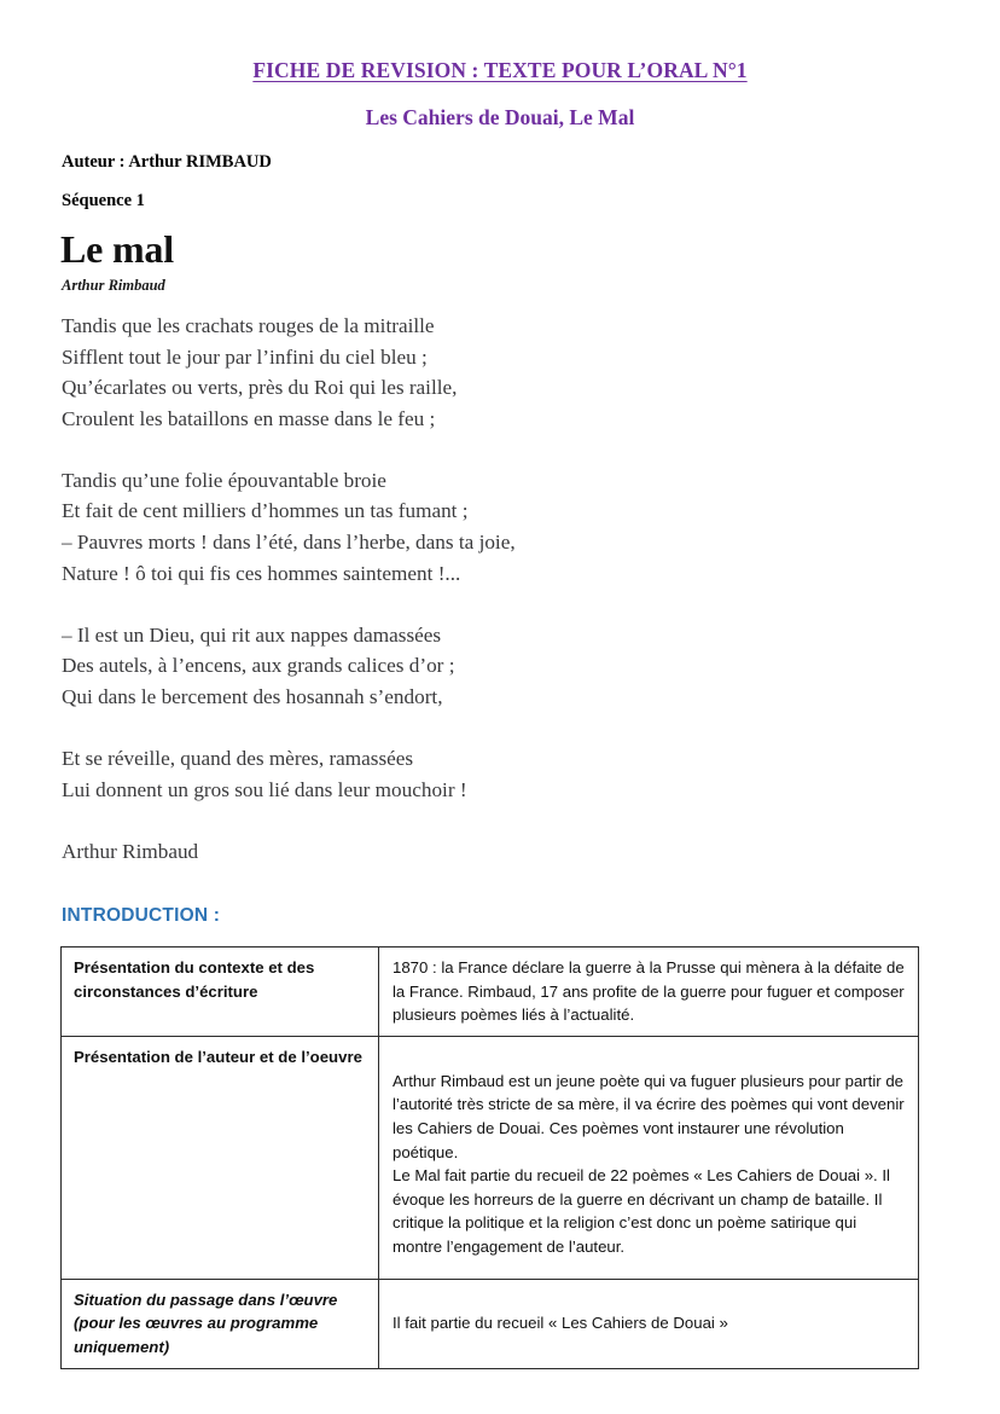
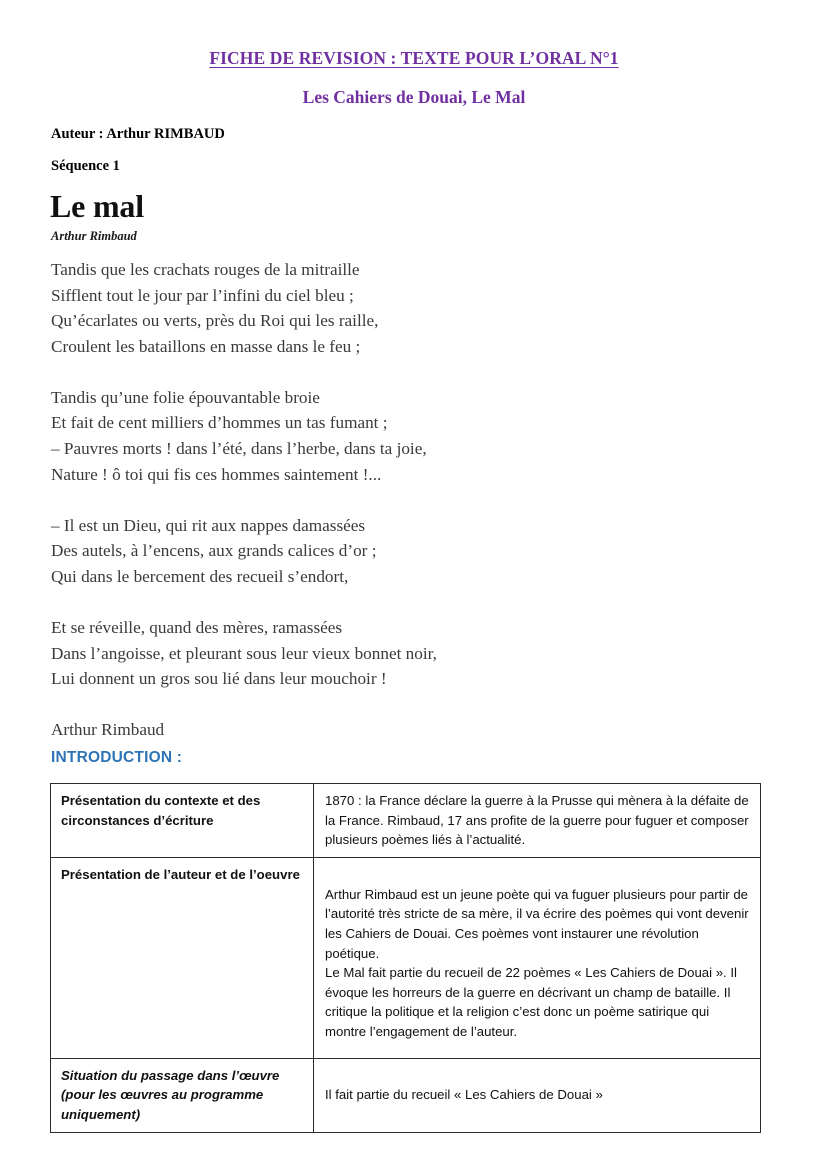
  FICHE DE REVISION : TEXTE POUR L’ORAL N°1
  Les Cahiers de Douai, Le Mal
  Auteur : Arthur RIMBAUD
  Séquence 1
  Le mal
  Arthur Rimbaud
  Tandis que les crachats rouges de la mitraille
  Sifflent tout le jour par l’infini du ciel bleu ;
  Qu’écarlates ou verts, près du Roi qui les raille,
  Croulent les bataillons en masse dans le feu ;
  Tandis qu’une folie épouvantable broie
  Et fait de cent milliers d’hommes un tas fumant ;
  – Pauvres morts ! dans l’été, dans l’herbe, dans ta joie,
  Nature ! ô toi qui fis ces hommes saintement !...
  – Il est un Dieu, qui rit aux nappes damassées
  Des autels, à l’encens, aux grands calices d’or ;
- Qui dans le bercement des hosannah s’endort,
+ Qui dans le bercement des recueil s’endort,
  Et se réveille, quand des mères, ramassées
+ Dans l’angoisse, et pleurant sous leur vieux bonnet noir,
  Lui donnent un gros sou lié dans leur mouchoir !
  Arthur Rimbaud
  INTRODUCTION :
  Présentation du contexte et des circonstances d’écriture	1870 : la France déclare la guerre à la Prusse qui mènera à la défaite de la France. Rimbaud, 17 ans profite de la guerre pour fuguer et composer plusieurs poèmes liés à l’actualité.
  Présentation de l’auteur et de l’oeuvre	Arthur Rimbaud est un jeune poète qui va fuguer plusieurs pour partir de l’autorité très stricte de sa mère, il va écrire des poèmes qui vont devenir les Cahiers de Douai. Ces poèmes vont instaurer une révolution poétique. Le Mal fait partie du recueil de 22 poèmes « Les Cahiers de Douai ». Il évoque les horreurs de la guerre en décrivant un champ de bataille. Il critique la politique et la religion c’est donc un poème satirique qui montre l’engagement de l’auteur.
  Situation du passage dans l’œuvre (pour les œuvres au programme uniquement)	Il fait partie du recueil « Les Cahiers de Douai »
